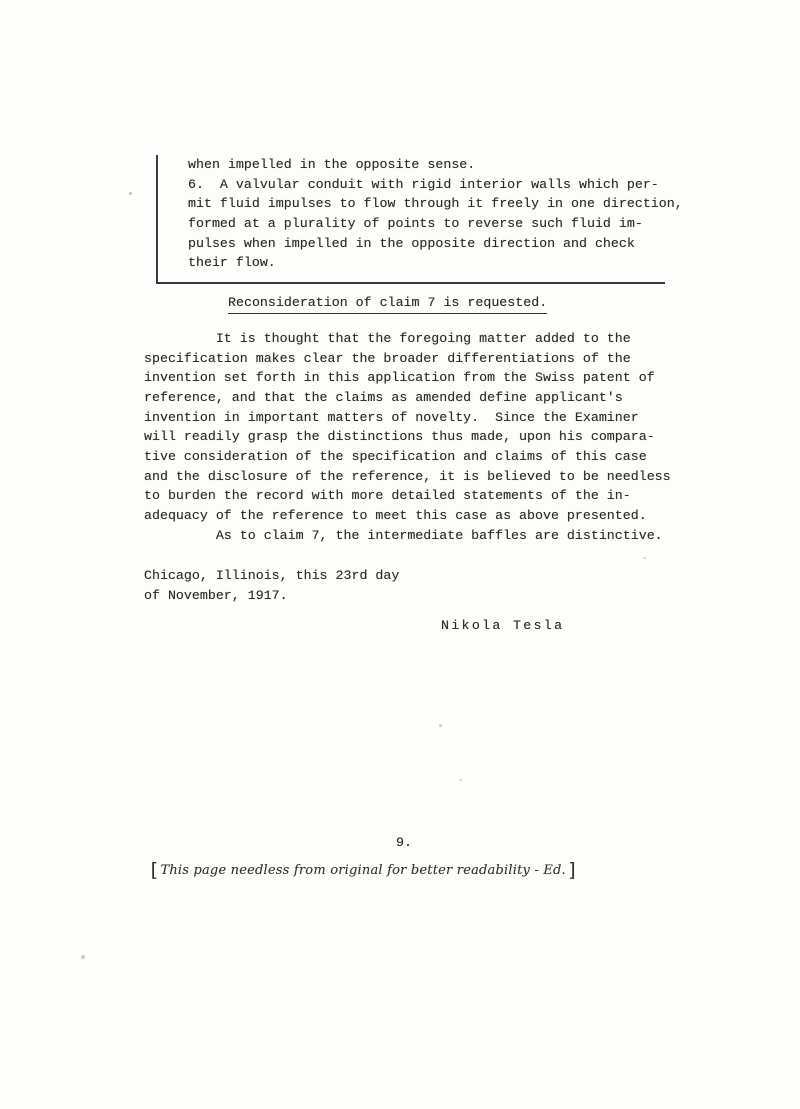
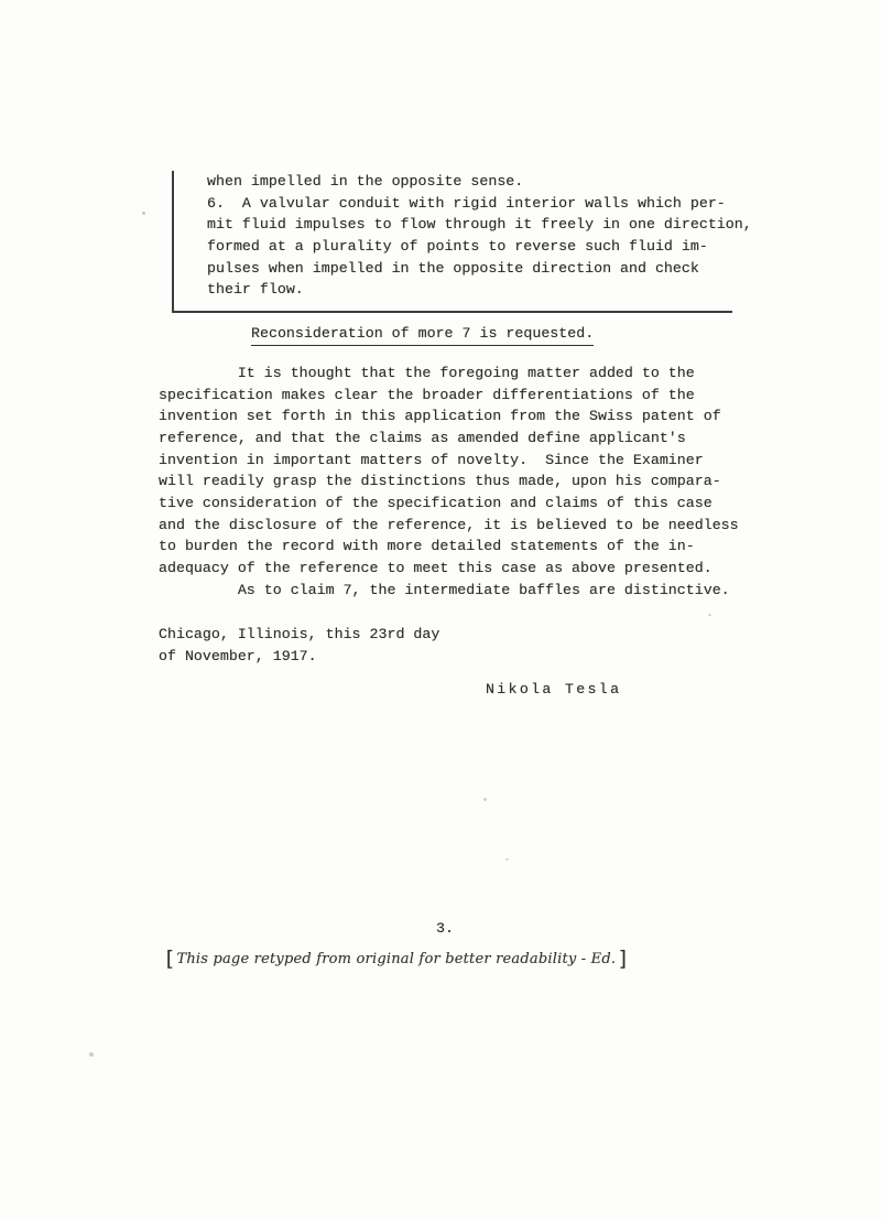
  when impelled in the opposite sense.
  6. A valvular conduit with rigid interior walls which per-
  mit fluid impulses to flow through it freely in one direction,
  formed at a plurality of points to reverse such fluid im-
  pulses when impelled in the opposite direction and check
  their flow.
- Reconsideration of claim 7 is requested.
+ Reconsideration of more 7 is requested.
  It is thought that the foregoing matter added to the
  specification makes clear the broader differentiations of the
  invention set forth in this application from the Swiss patent of
  reference, and that the claims as amended define applicant's
  invention in important matters of novelty. Since the Examiner
  will readily grasp the distinctions thus made, upon his compara-
  tive consideration of the specification and claims of this case
  and the disclosure of the reference, it is believed to be needless
  to burden the record with more detailed statements of the in-
  adequacy of the reference to meet this case as above presented.
  As to claim 7, the intermediate baffles are distinctive.
  Chicago, Illinois, this 23rd day
  of November, 1917.
  Nikola Tesla
- 9.
+ 3.
- [This page needless from original for better readability - Ed.]
+ [This page retyped from original for better readability - Ed.]
